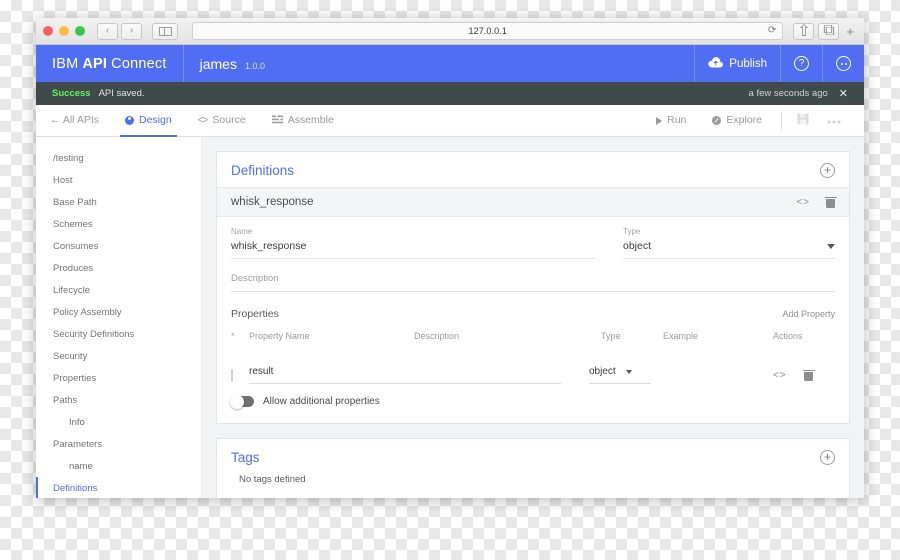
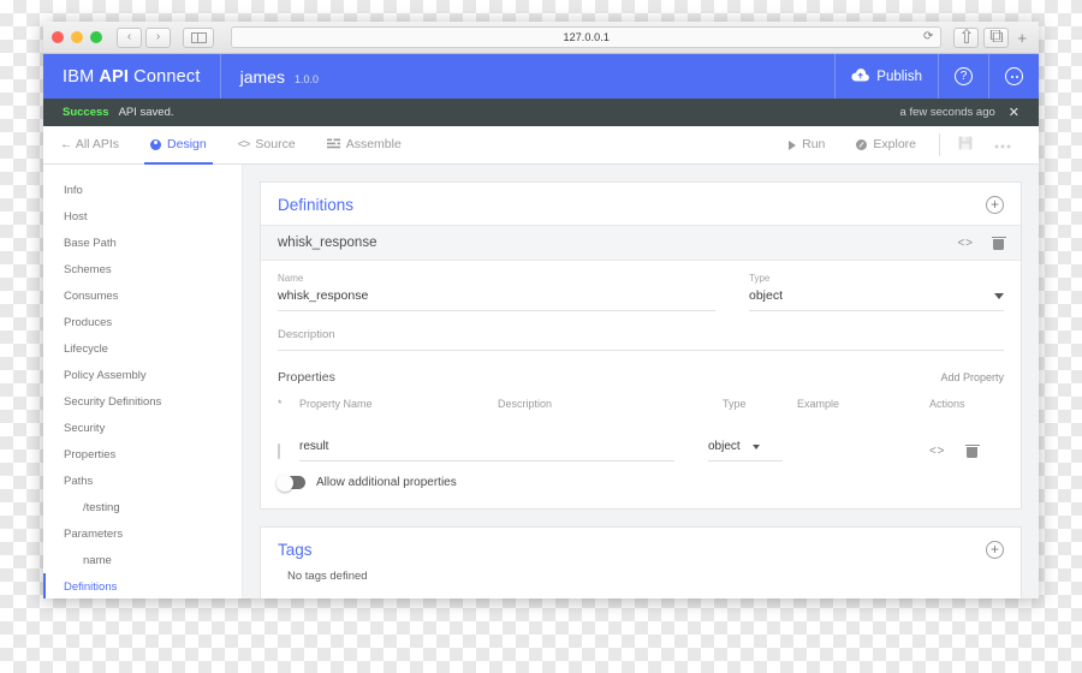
  ‹
  ›
  127.0.0.1
  ⟳
  ⇧
  ⧉
  +
  IBM
  API
  Connect
  james
  1.0.0
  Publish
  ?
  Success
  API saved.
  a few seconds ago
  ✕
  ← All APIs
  Design
  <>
  Source
  Assemble
  Run
  Explore
- /testing
+ Info
  Host
  Base Path
  Schemes
  Consumes
  Produces
  Lifecycle
  Policy Assembly
  Security Definitions
  Security
  Properties
  Paths
- Info
+ /testing
  Parameters
  name
  Definitions
  Definitions
  +
  whisk_response
  < >
  Name
  whisk_response
  Type
  object
  Description
  Properties
  Add Property
  *
  Property Name
  Description
  Type
  Example
  Actions
  result
  object
  < >
  Allow additional properties
  Tags
  +
  No tags defined
